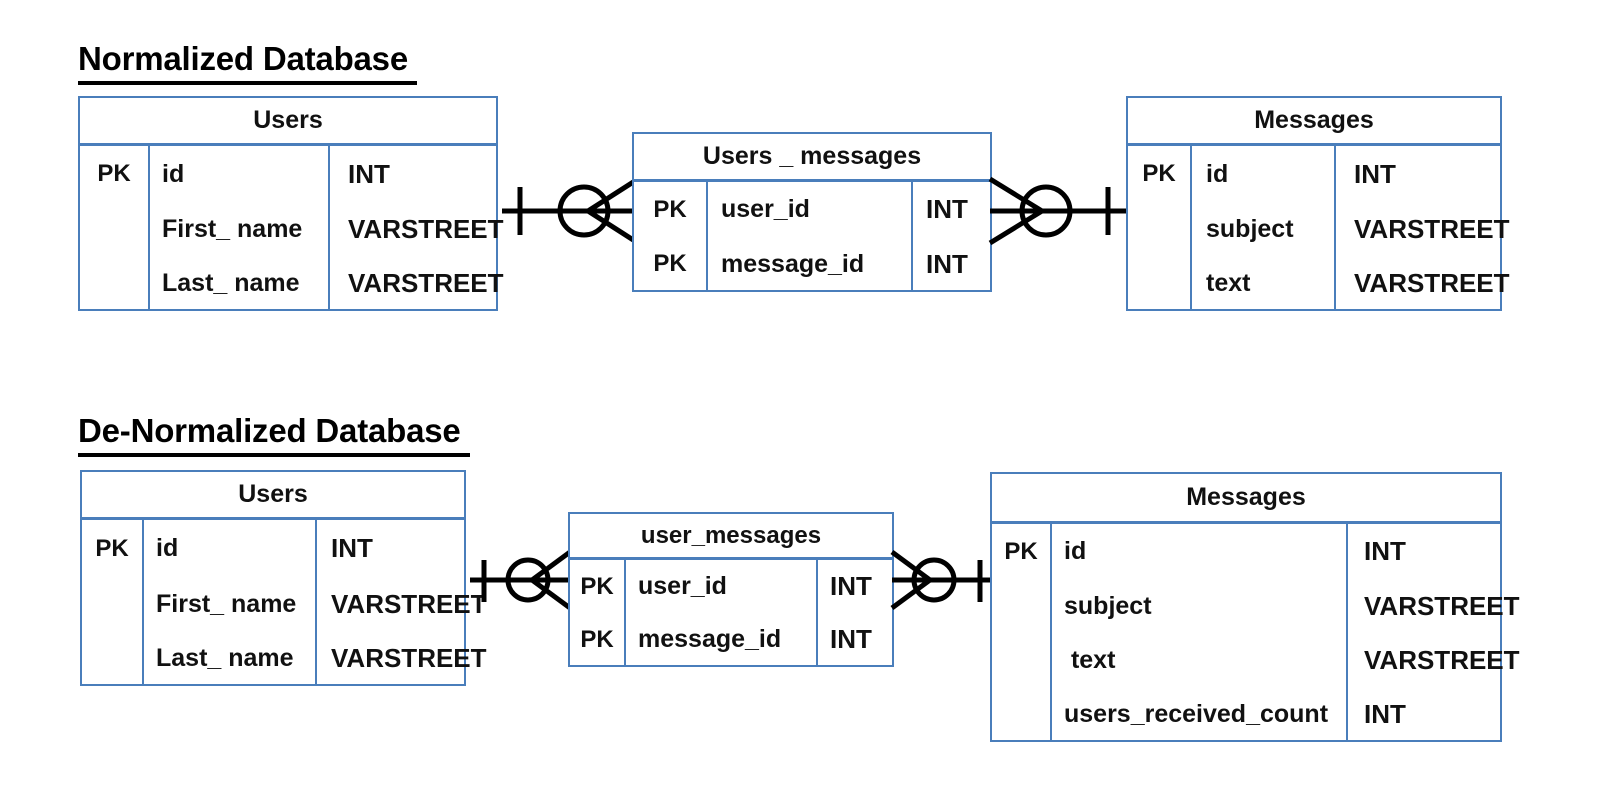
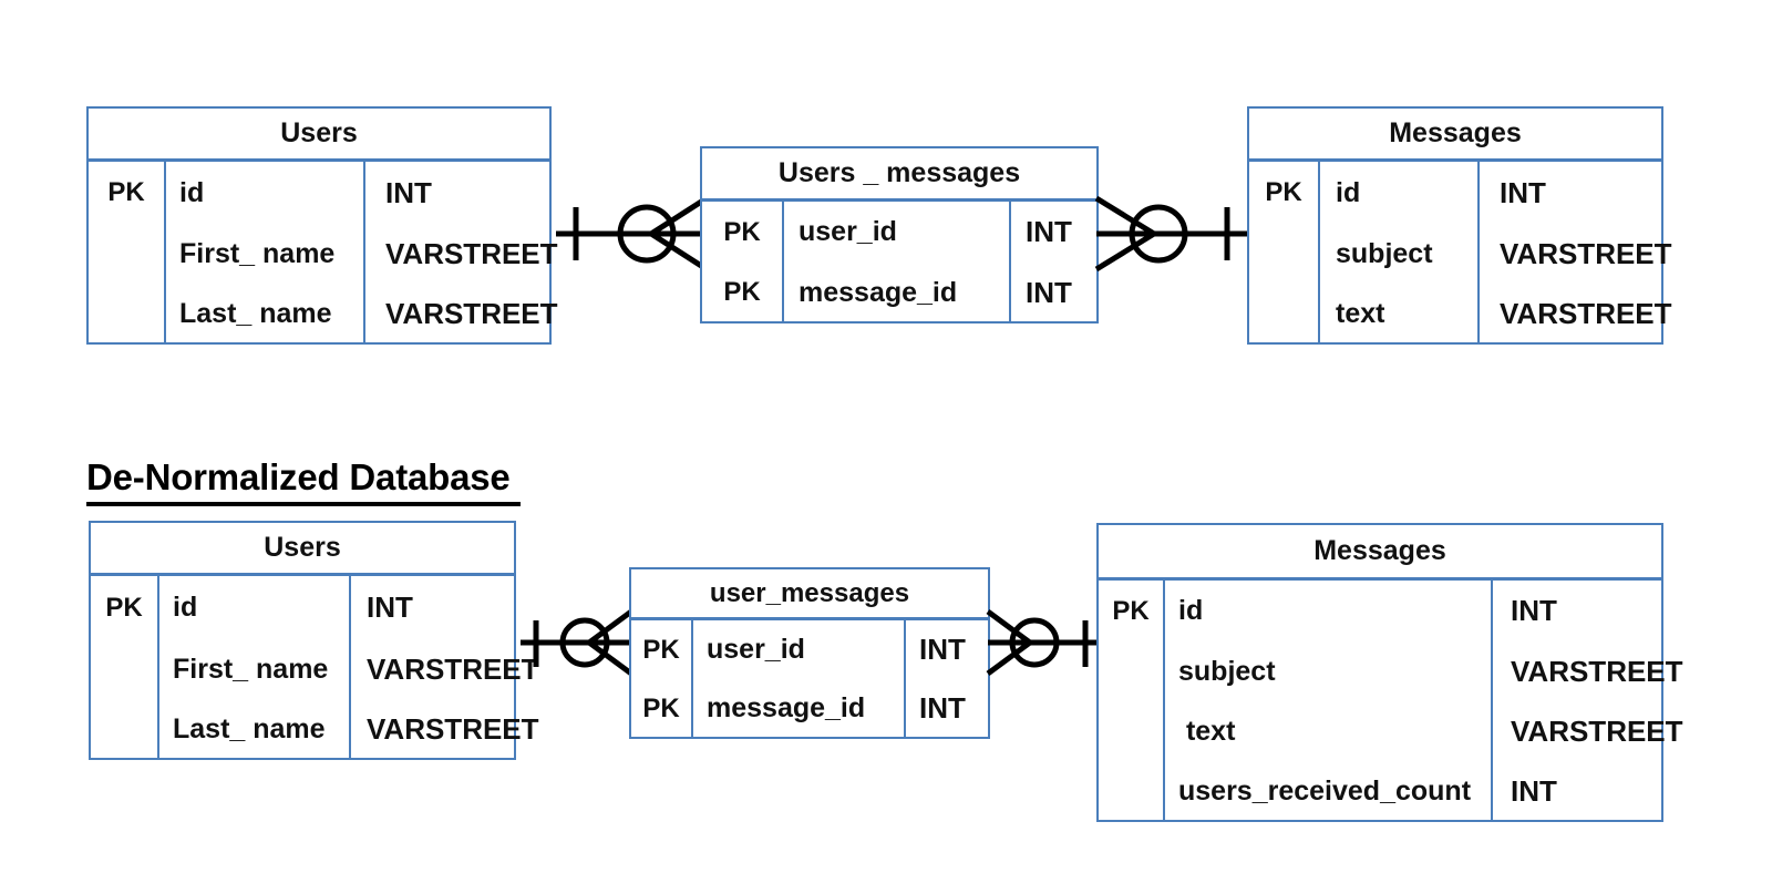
- Normalized Database
  Users
  PK
  id
  First_ name
  Last_ name
  INT
  VARSTREET
  VARSTREET
  Users _ messages
  PK
  PK
  user_id
  message_id
  INT
  INT
  Messages
  PK
  id
  subject
  text
  INT
  VARSTREET
  VARSTREET
  De-Normalized Database
  Users
  PK
  id
  First_ name
  Last_ name
  INT
  VARSTREE
  VARSTREET
  user_messages
  PK
  PK
  user_id
  message_id
  INT
  INT
  Messages
  PK
  id
  subject
  text
  users_received_count
  INT
  VARSTREET
  VARSTREET
  INT
